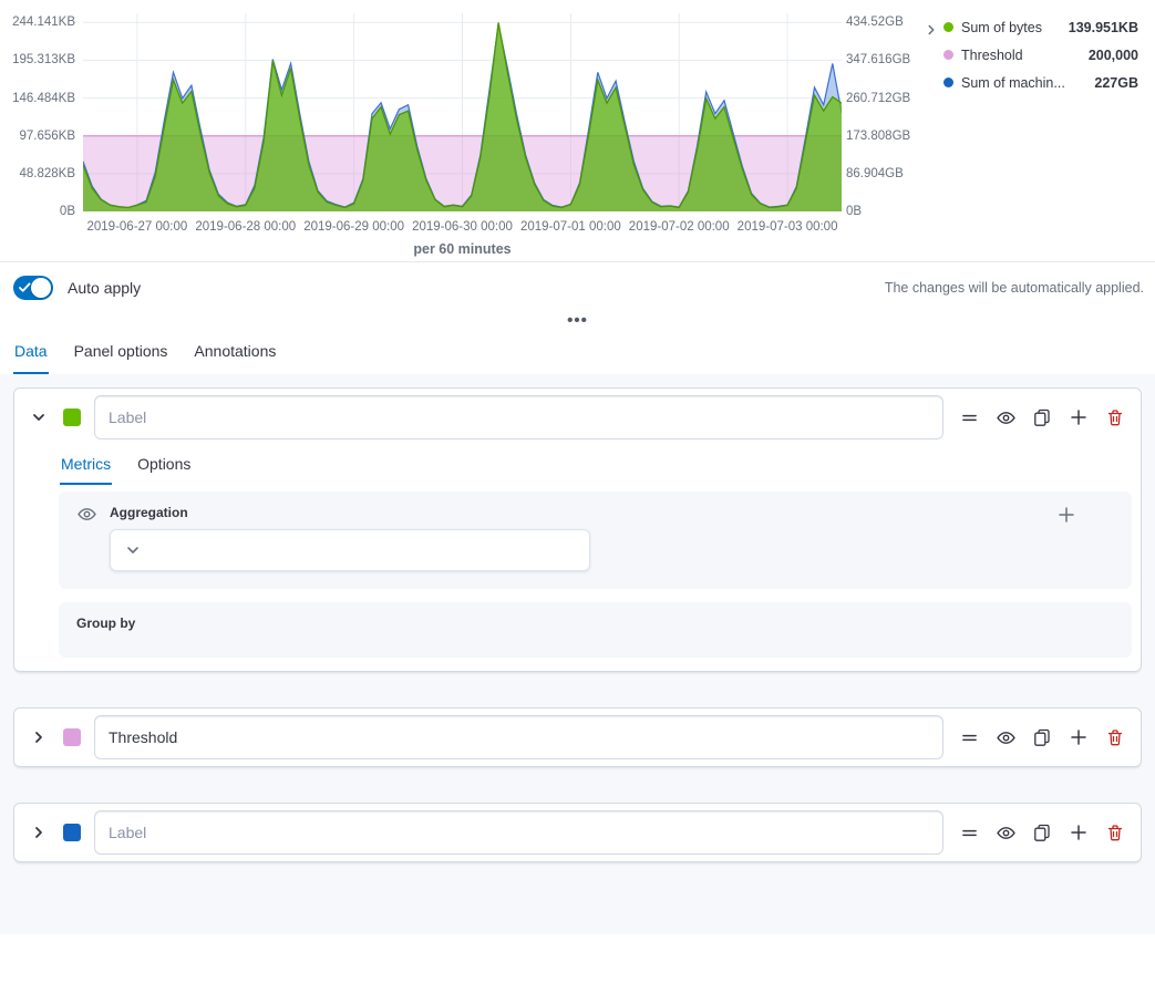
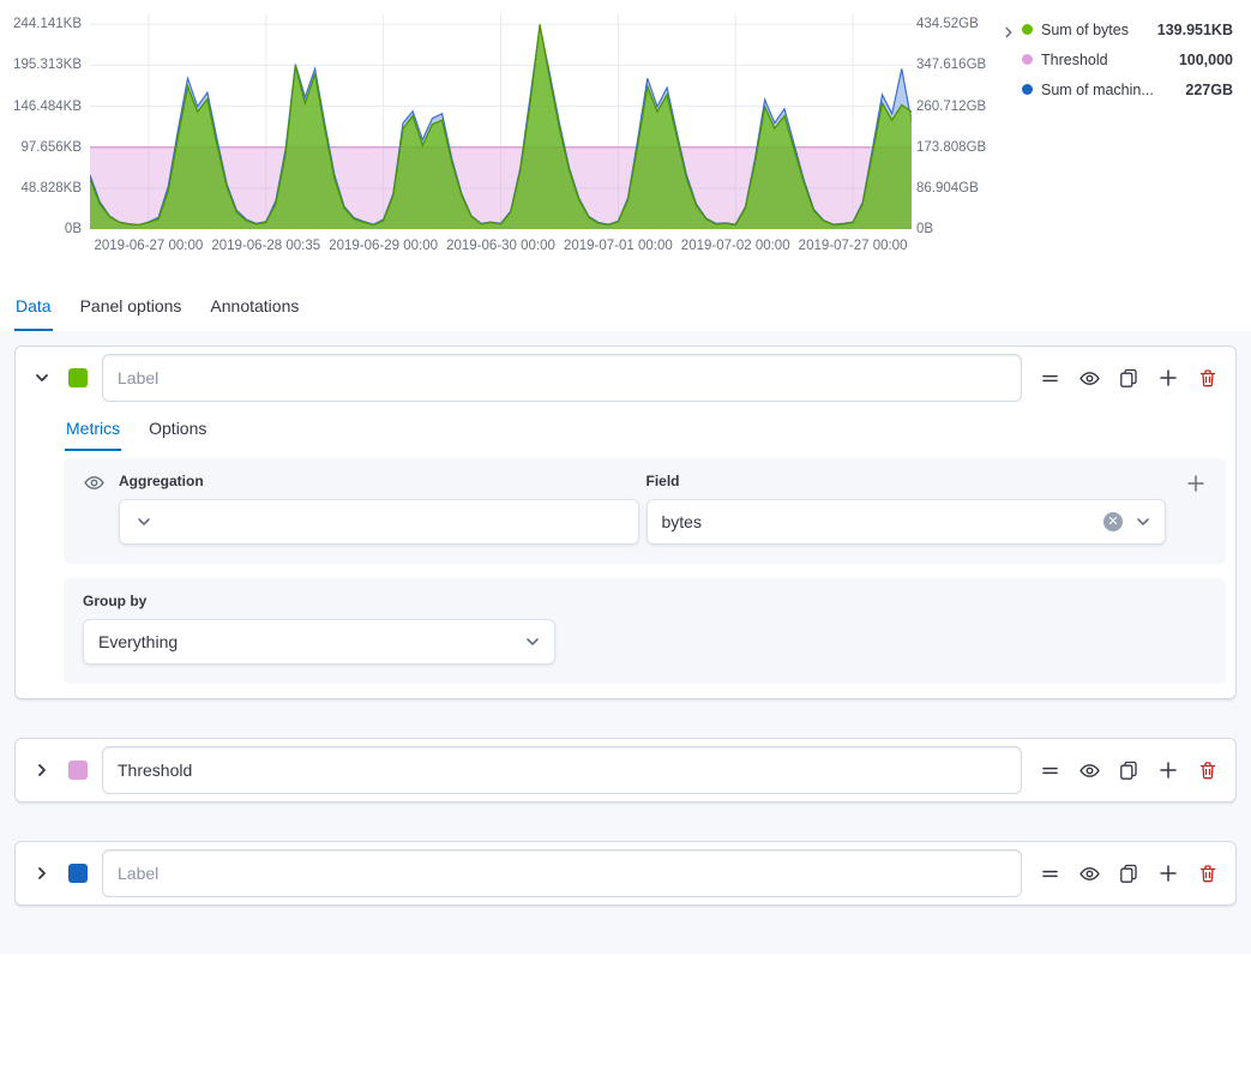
- per 60 minutes
  Sum of bytes
  139.951KB
  Threshold
- 200,000
+ 100,000
  Sum of machin...
  227GB
  0B
  48.828KB
  97.656KB
  146.484KB
  195.313KB
  244.141KB
  0B
  86.904GB
  173.808GB
  260.712GB
  347.616GB
  434.52GB
  2019-06-27 00:00
- 2019-06-28 00:00
+ 2019-06-28 00:35
  2019-06-29 00:00
  2019-06-30 00:00
  2019-07-01 00:00
  2019-07-02 00:00
- 2019-07-03 00:00
+ 2019-07-27 00:00
- Auto apply
- The changes will be automatically applied.
- •••
  Data
  Panel options
  Annotations
  Label
  Metrics
  Options
  Aggregation
+ Field
+ bytes
+ ✕
  Group by
+ Everything
  Threshold
  Label
